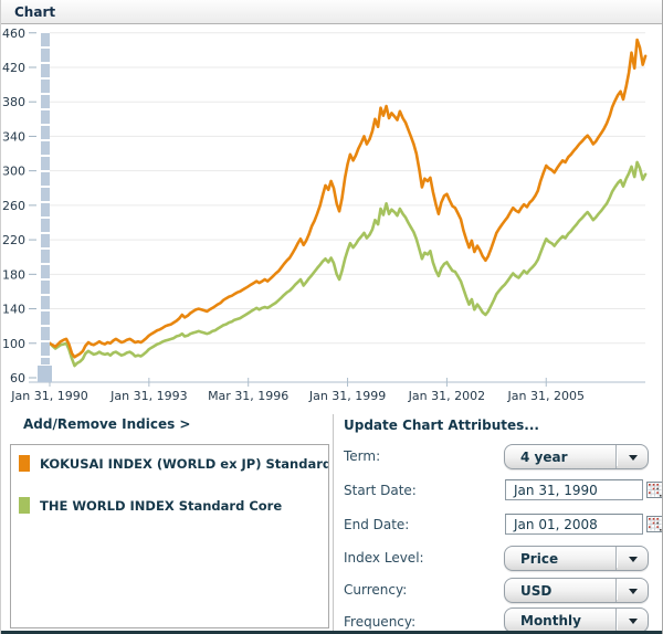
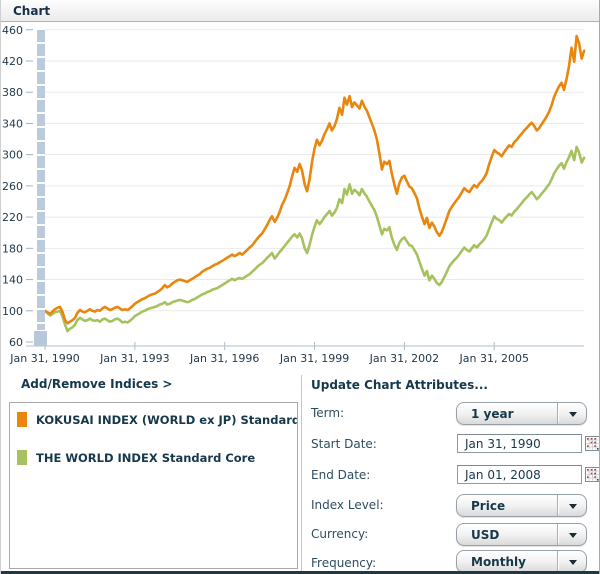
  Chart
  460
  420
  380
  340
  300
  260
  220
  180
  140
  100
  60
  Jan 31, 1990
  Jan 31, 1993
- Mar 31, 1996
+ Jan 31, 1996
  Jan 31, 1999
  Jan 31, 2002
  Jan 31, 2005
  Add/Remove Indices >
  KOKUSAI INDEX (WORLD ex JP) Standard
  THE WORLD INDEX Standard Core
  Update Chart Attributes...
  Term:
- 4 year
+ 1 year
  Start Date:
  Jan 31, 1990
  End Date:
  Jan 01, 2008
  Index Level:
  Price
  Currency:
  USD
  Frequency:
  Monthly
